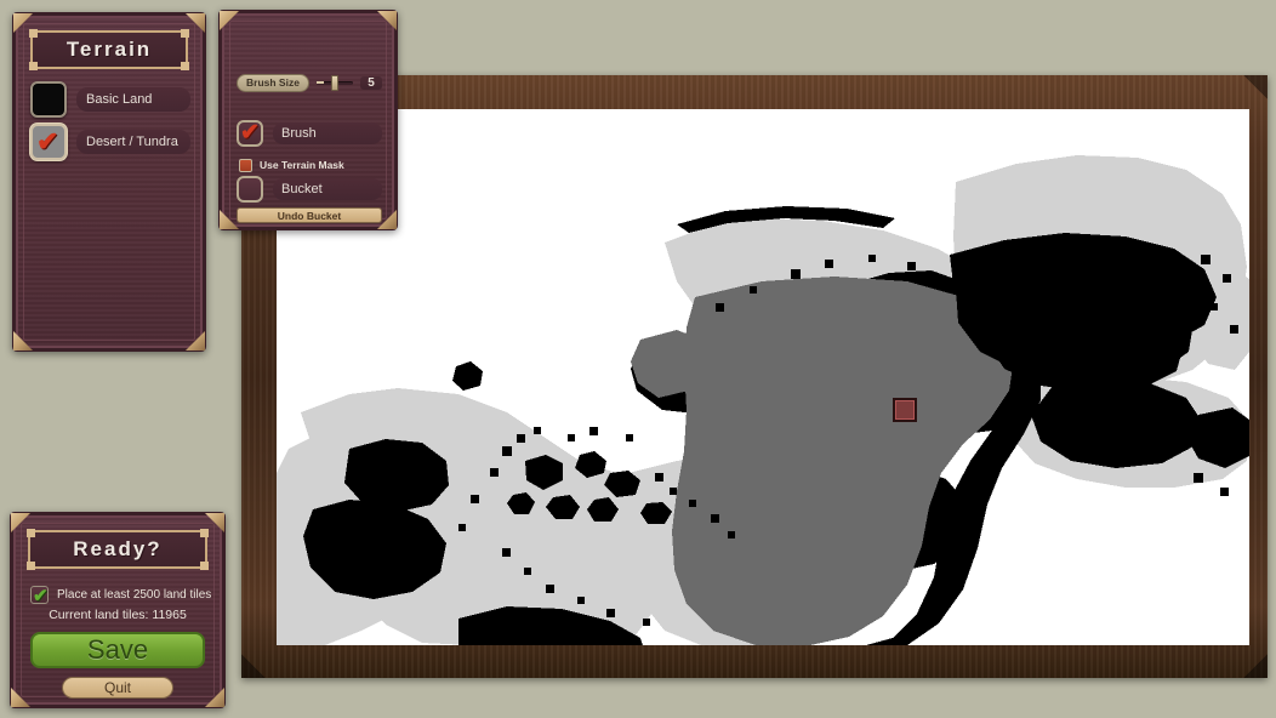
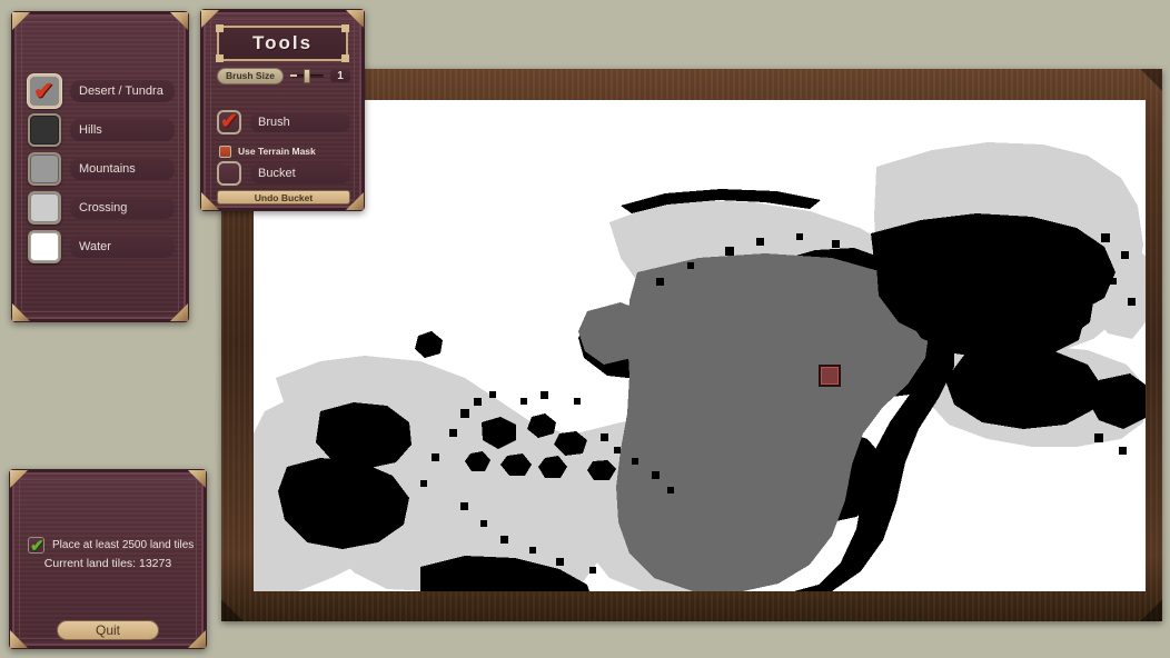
- Terrain
- Basic Land
  ✔
  Desert / Tundra
+ Hills
+ Mountains
+ Crossing
+ Water
+ Tools
  Brush Size
- 5
+ 1
  ✔
  Brush
  Use Terrain Mask
  Bucket
  Undo Bucket
- Ready?
  ✔
  Place at least 2500 land tiles
- Current land tiles: 11965
+ Current land tiles: 13273
- Save
  Quit
